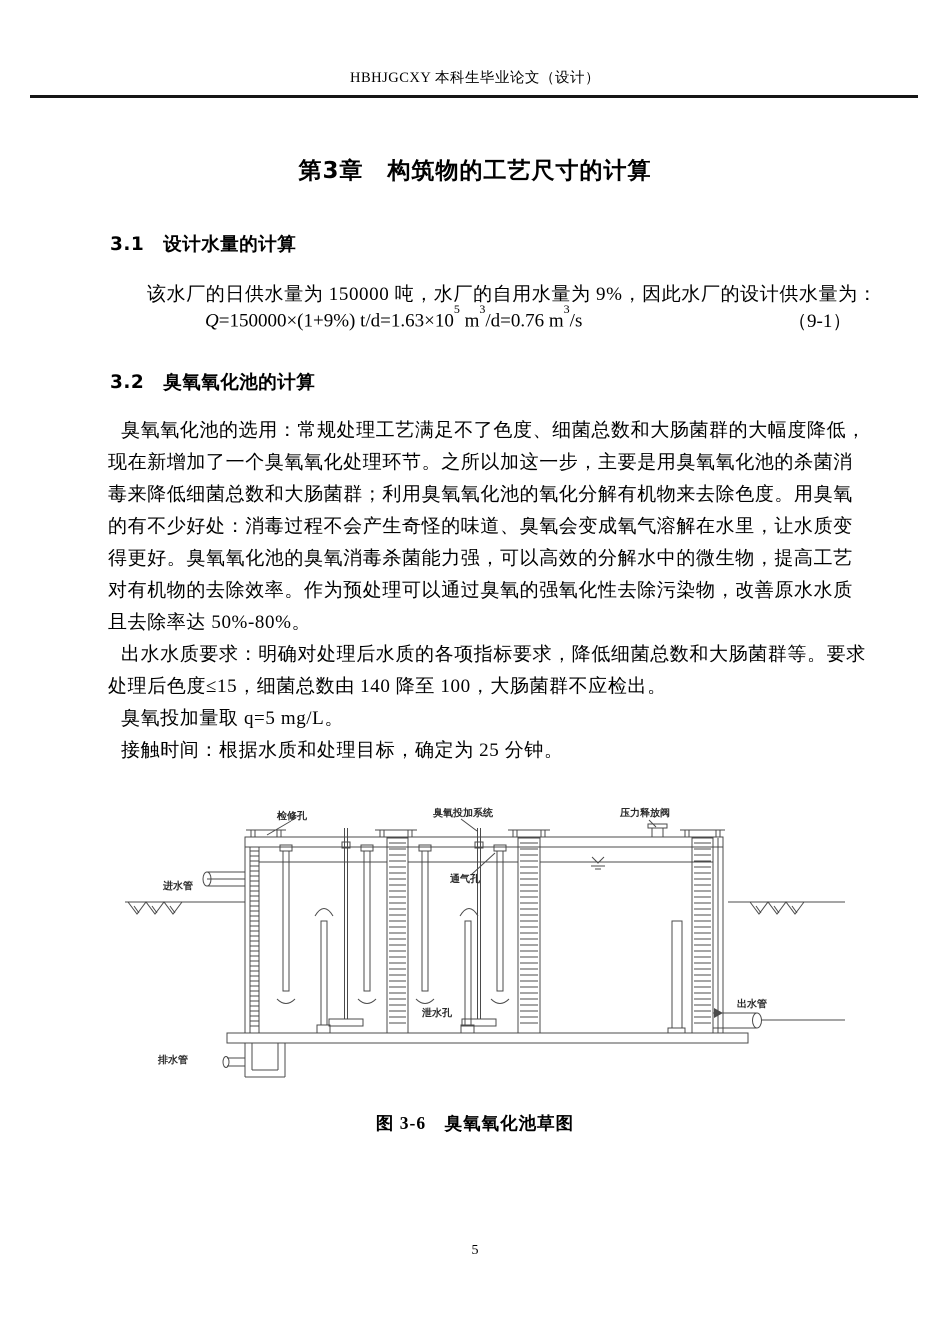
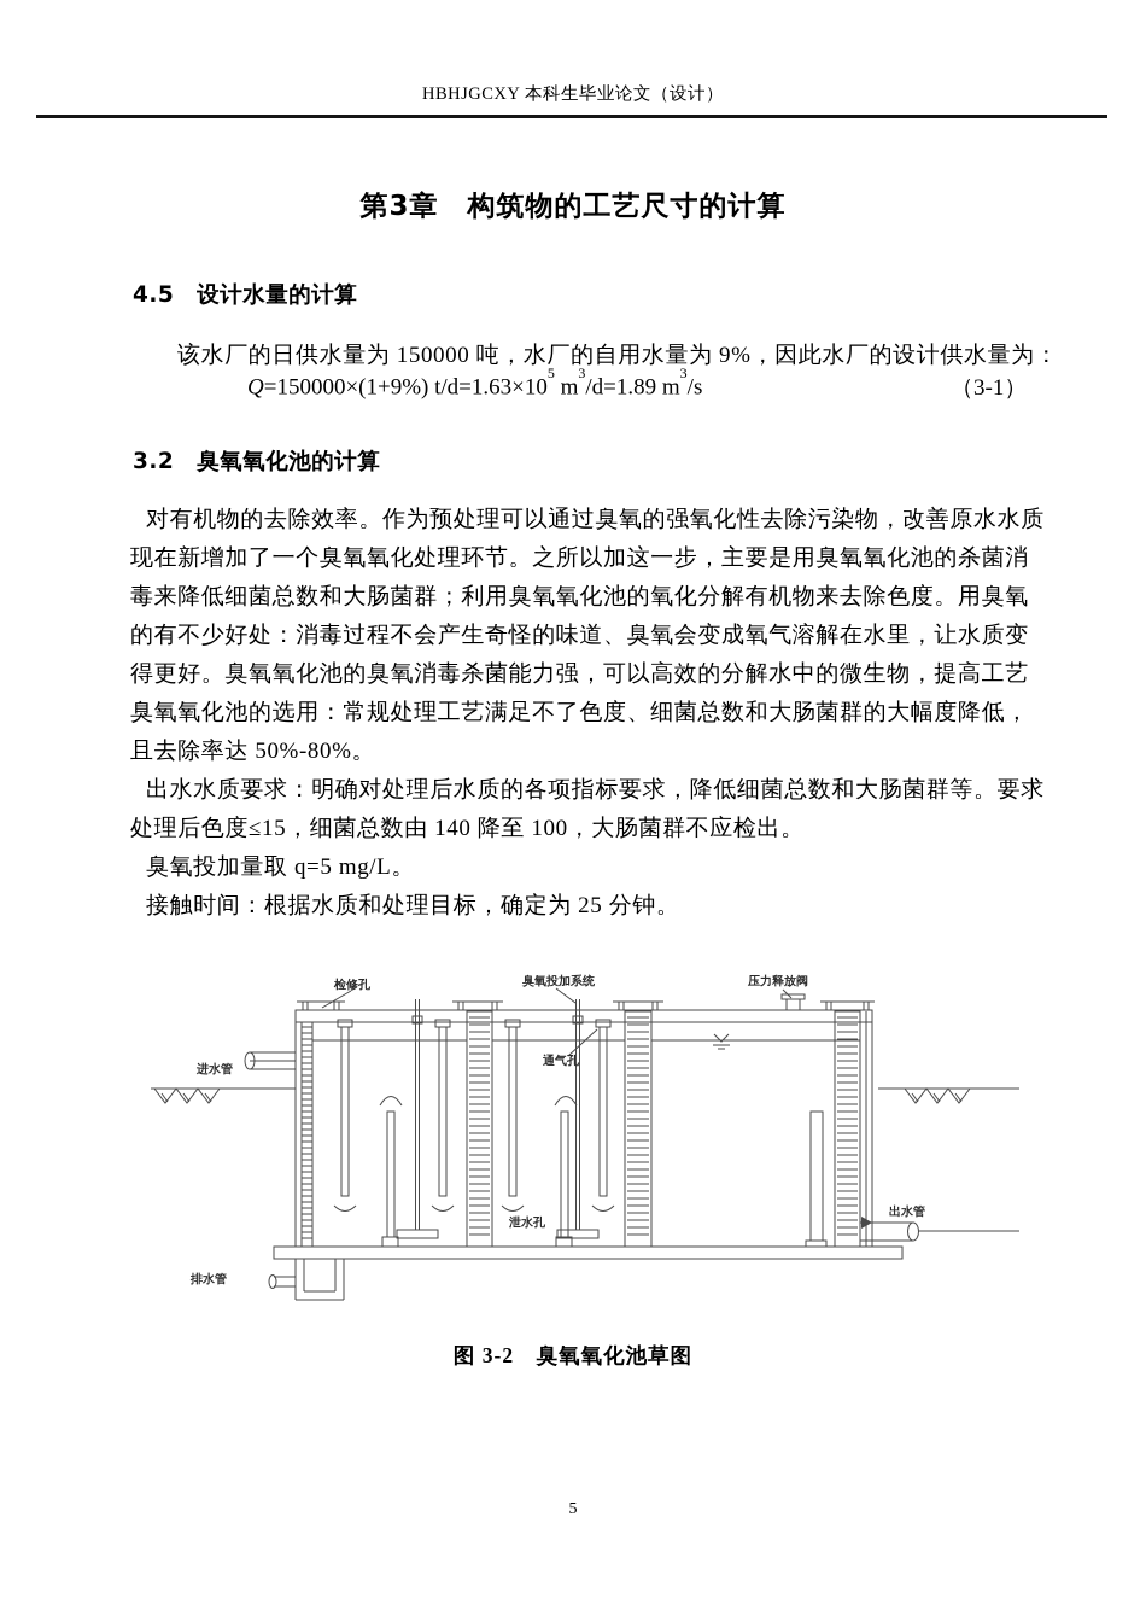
  HBHJGCXY 本科生毕业论文（设计）
  第3章 构筑物的工艺尺寸的计算
- 3.1 设计水量的计算
+ 4.5 设计水量的计算
  该水厂的日供水量为 150000 吨，水厂的自用水量为 9%，因此水厂的设计供水量为：
- Q=150000×(1+9%) t/d=1.63×105 m3/d=0.76 m3/s
+ Q=150000×(1+9%) t/d=1.63×105 m3/d=1.89 m3/s
- （9-1）
+ （3-1）
  3.2 臭氧氧化池的计算
- 臭氧氧化池的选用：常规处理工艺满足不了色度、细菌总数和大肠菌群的大幅度降低，
+ 对有机物的去除效率。作为预处理可以通过臭氧的强氧化性去除污染物，改善原水水质
  现在新增加了一个臭氧氧化处理环节。之所以加这一步，主要是用臭氧氧化池的杀菌消
  毒来降低细菌总数和大肠菌群；利用臭氧氧化池的氧化分解有机物来去除色度。用臭氧
  的有不少好处：消毒过程不会产生奇怪的味道、臭氧会变成氧气溶解在水里，让水质变
  得更好。臭氧氧化池的臭氧消毒杀菌能力强，可以高效的分解水中的微生物，提高工艺
- 对有机物的去除效率。作为预处理可以通过臭氧的强氧化性去除污染物，改善原水水质
+ 臭氧氧化池的选用：常规处理工艺满足不了色度、细菌总数和大肠菌群的大幅度降低，
  且去除率达 50%-80%。
  出水水质要求：明确对处理后水质的各项指标要求，降低细菌总数和大肠菌群等。要求
  处理后色度≤15，细菌总数由 140 降至 100，大肠菌群不应检出。
  臭氧投加量取 q=5 mg/L。
  接触时间：根据水质和处理目标，确定为 25 分钟。
  检修孔
  臭氧投加系统
  压力释放阀
  进水管
  通气孔
  泄水孔
  出水管
  排水管
- 图 3-6 臭氧氧化池草图
+ 图 3-2 臭氧氧化池草图
  5
